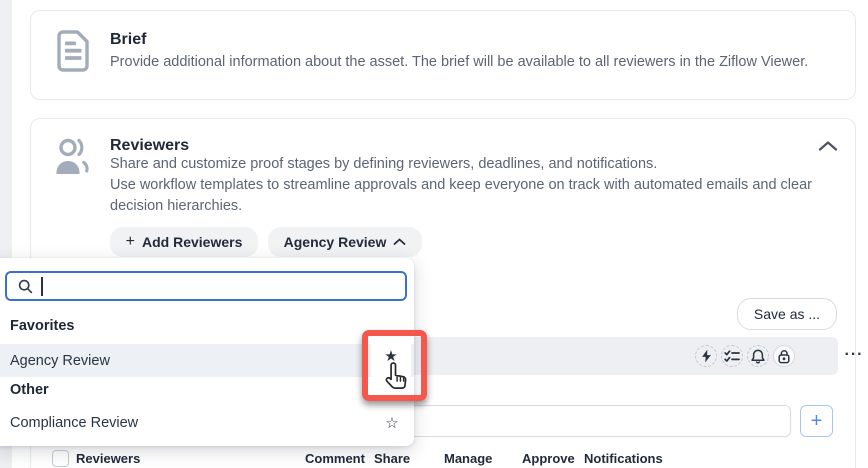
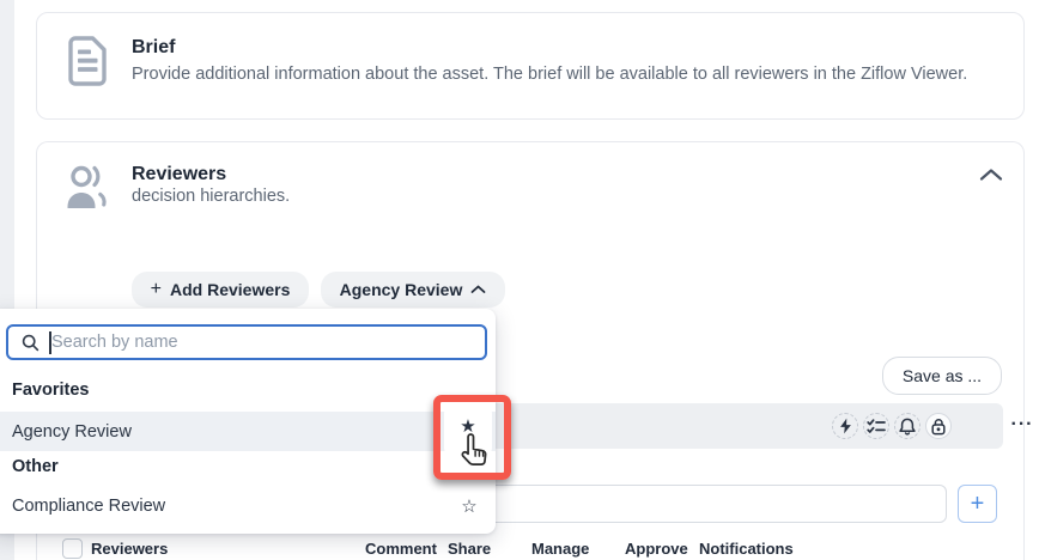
  Brief
  Provide additional information about the asset. The brief will be available to all reviewers in the Ziflow Viewer.
  Reviewers
- Share and customize proof stages by defining reviewers, deadlines, and notifications.
- Use workflow templates to streamline approvals and keep everyone on track with automated emails and clear
  decision hierarchies.
  +
  Add Reviewers
  Agency Review
  Save as ...
  ···
  +
  Reviewers
  Comment
  Share
  Manage
  Approve
  Notifications
+ Search by name
  Favorites
  Agency Review
  ★
  Other
  Compliance Review
  ☆
